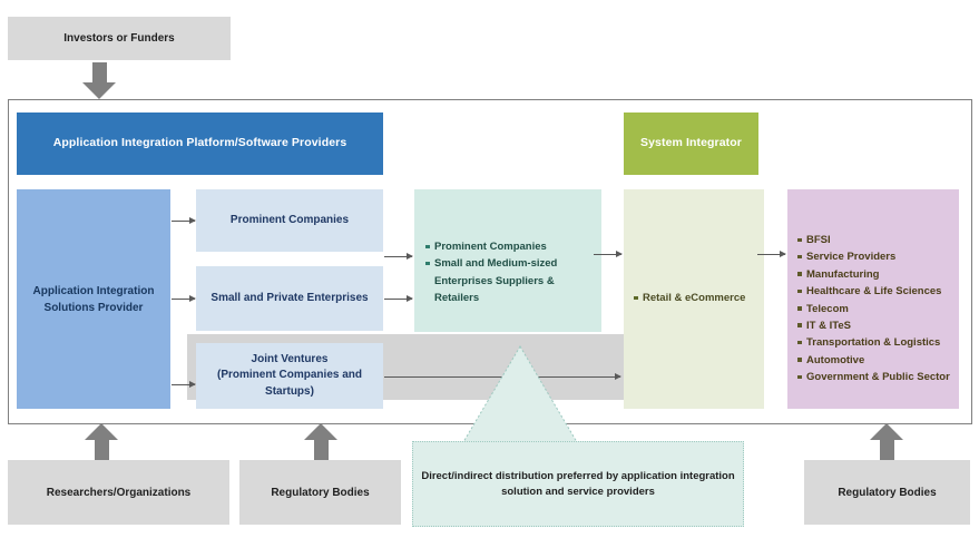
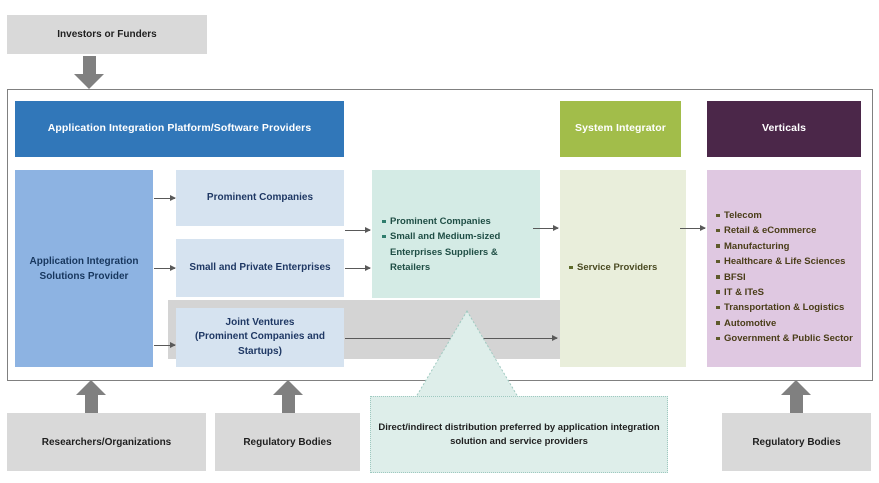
  Investors or Funders
  Application Integration Platform/Software Providers
  Application Integration
  Solutions Provider
  Prominent Companies
  Small and Private Enterprises
  Joint Ventures
  (Prominent Companies and
  Startups)
  Prominent Companies
  Small and Medium-sized
  Enterprises Suppliers & Retailers
  System Integrator
- Retail & eCommerce
+ Service Providers
+ Verticals
- BFSI
+ Telecom
- Service Providers
+ Retail & eCommerce
  Manufacturing
  Healthcare & Life Sciences
- Telecom
+ BFSI
  IT & ITeS
  Transportation & Logistics
  Automotive
  Government & Public Sector
  Researchers/Organizations
  Regulatory Bodies
  Regulatory Bodies
  Direct/indirect distribution preferred by application integration
  solution and service providers
